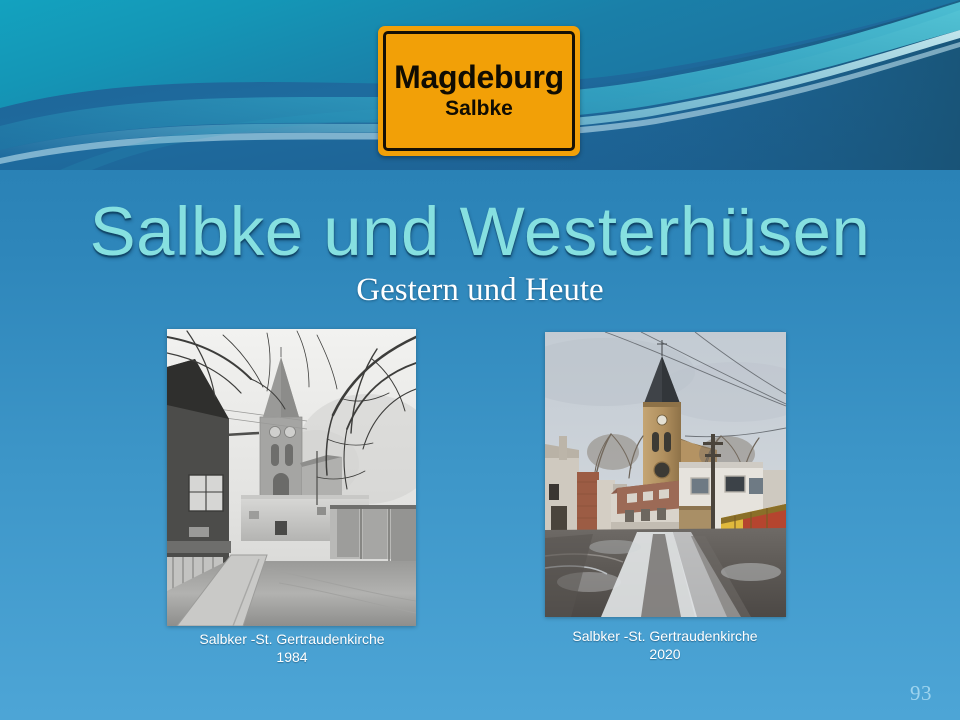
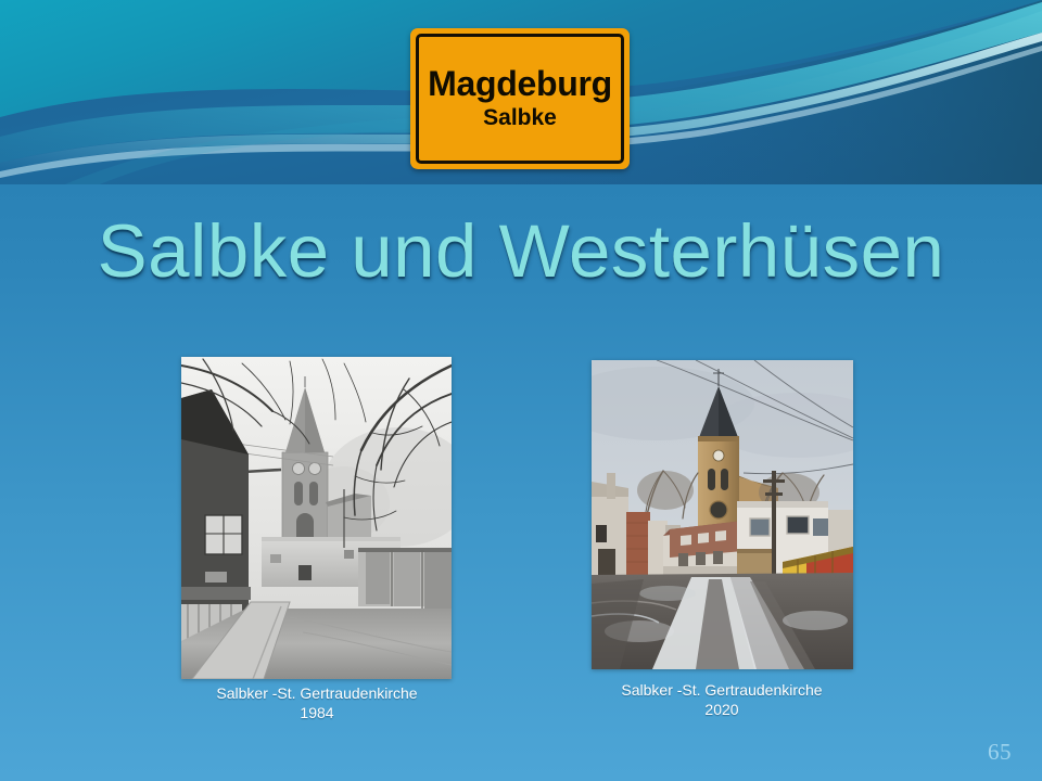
  Magdeburg
  Salbke
  Salbke und Westerhüsen
- Gestern und Heute
  Salbker -St. Gertraudenkirche
  1984
  Salbker -St. Gertraudenkirche
  2020
- 93
+ 65
